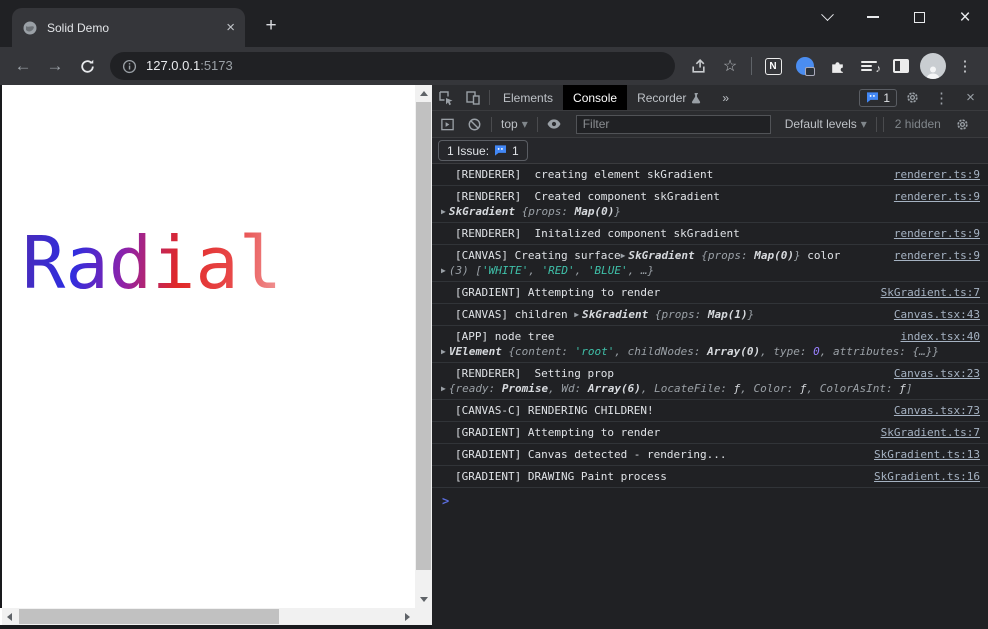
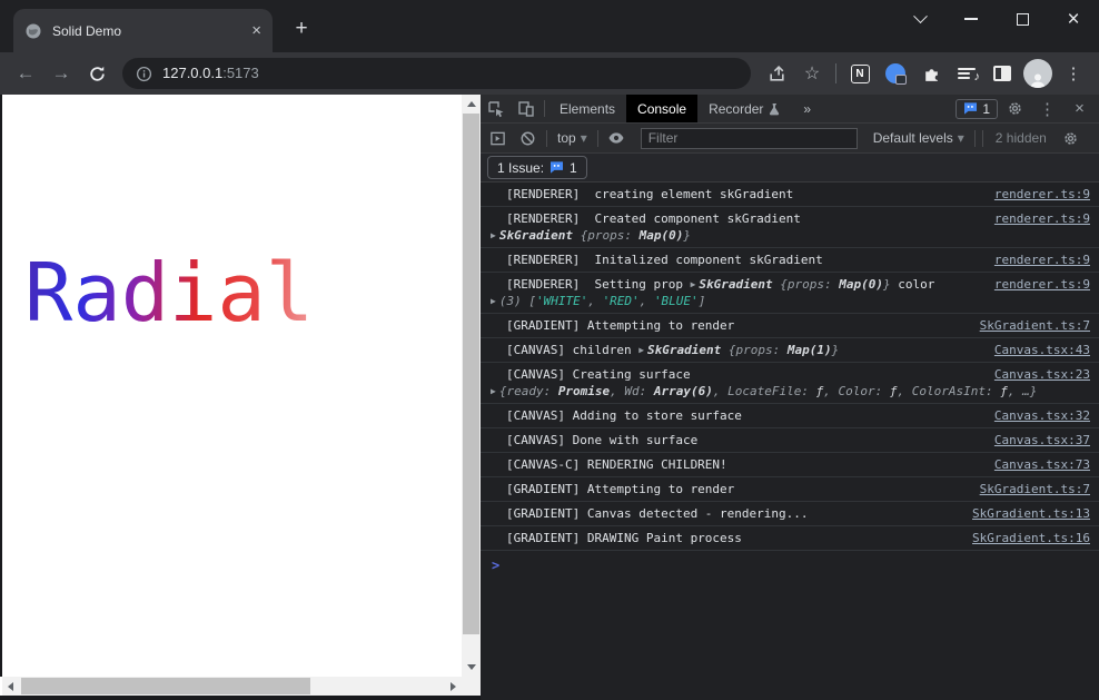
  Solid Demo
  ×
  +
  ×
  ←
  →
  127.0.0.1:5173
  ☆
  N
  ♪
  ⋮
  Radial
  Elements
  Console
  Recorder
  »
  1
  ⋮
  ×
  top
  ▾
  Filter
  Default levels
  ▾
  2 hidden
  1 Issue:
  1
  [RENDERER] creating element skGradient
  renderer.ts:9
  [RENDERER] Created component skGradient
  ▶ SkGradient {props: Map(0)}
  renderer.ts:9
  [RENDERER] Initalized component skGradient
  renderer.ts:9
- [CANVAS] Creating surface▶ SkGradient {props: Map(0)} color
+ [RENDERER] Setting prop ▶ SkGradient {props: Map(0)} color
- ▶ (3) ['WHITE', 'RED', 'BLUE', …}
+ ▶ (3) ['WHITE', 'RED', 'BLUE']
  renderer.ts:9
  [GRADIENT] Attempting to render
  SkGradient.ts:7
  [CANVAS] children ▶ SkGradient {props: Map(1)}
  Canvas.tsx:43
- [APP] node tree
- ▶ VElement {content: 'root', childNodes: Array(0), type: 0, attributes: {…}}
- index.tsx:40
- [RENDERER] Setting prop
+ [CANVAS] Creating surface
- ▶ {ready: Promise, Wd: Array(6), LocateFile: ƒ, Color: ƒ, ColorAsInt: ƒ]
+ ▶ {ready: Promise, Wd: Array(6), LocateFile: ƒ, Color: ƒ, ColorAsInt: ƒ, …}
  Canvas.tsx:23
+ [CANVAS] Adding to store surface
+ Canvas.tsx:32
+ [CANVAS] Done with surface
+ Canvas.tsx:37
  [CANVAS-C] RENDERING CHILDREN!
  Canvas.tsx:73
  [GRADIENT] Attempting to render
  SkGradient.ts:7
  [GRADIENT] Canvas detected - rendering...
  SkGradient.ts:13
  [GRADIENT] DRAWING Paint process
  SkGradient.ts:16
  >
